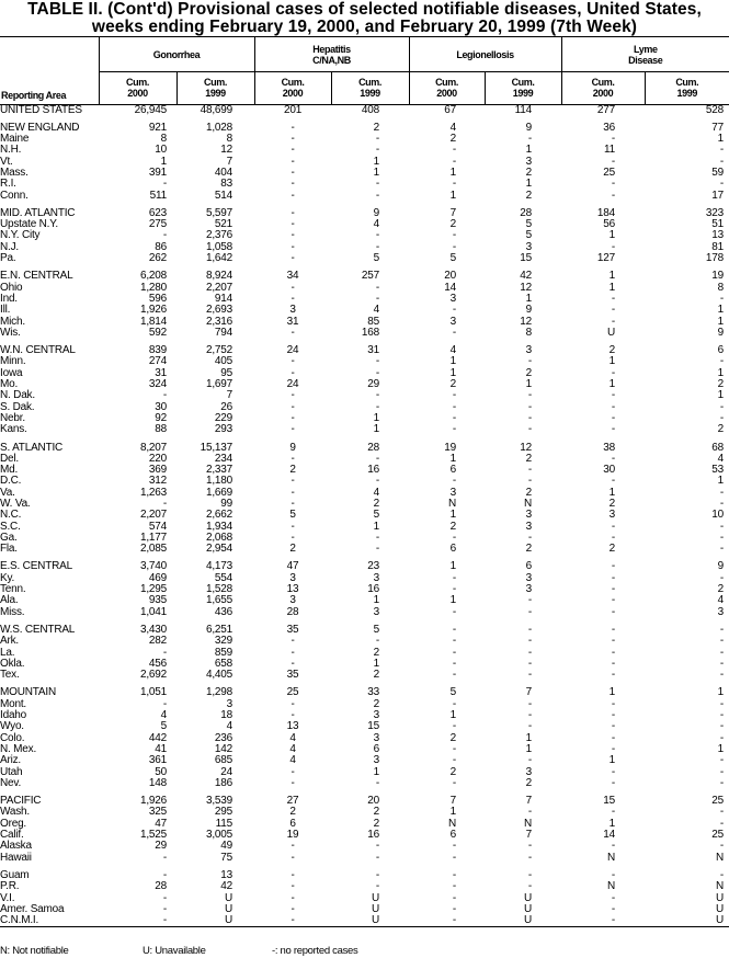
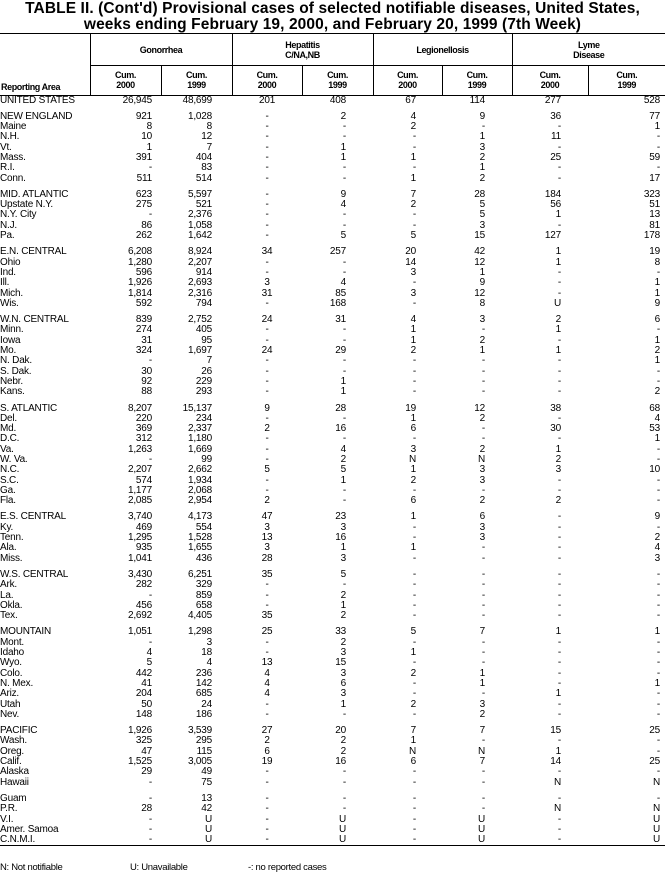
  TABLE II. (Cont'd) Provisional cases of selected notifiable diseases, United States,
  weeks ending February 19, 2000, and February 20, 1999 (7th Week)
  	Gonorrhea	Hepatitis C/NA,NB	Legionellosis	Lyme Disease
  Reporting Area	Cum. 2000	Cum. 1999	Cum. 2000	Cum. 1999	Cum. 2000	Cum. 1999	Cum. 2000	Cum. 1999
  UNITED STATES	26,945	48,699	201	408	67	114	277	528
  NEW ENGLAND	921	1,028	-	2	4	9	36	77
  Maine	8	8	-	-	2	-	-	1
  N.H.	10	12	-	-	-	1	11	-
  Vt.	1	7	-	1	-	3	-	-
  Mass.	391	404	-	1	1	2	25	59
  R.I.	-	83	-	-	-	1	-	-
  Conn.	511	514	-	-	1	2	-	17
  MID. ATLANTIC	623	5,597	-	9	7	28	184	323
  Upstate N.Y.	275	521	-	4	2	5	56	51
  N.Y. City	-	2,376	-	-	-	5	1	13
  N.J.	86	1,058	-	-	-	3	-	81
  Pa.	262	1,642	-	5	5	15	127	178
  E.N. CENTRAL	6,208	8,924	34	257	20	42	1	19
  Ohio	1,280	2,207	-	-	14	12	1	8
  Ind.	596	914	-	-	3	1	-	-
  Ill.	1,926	2,693	3	4	-	9	-	1
  Mich.	1,814	2,316	31	85	3	12	-	1
  Wis.	592	794	-	168	-	8	U	9
  W.N. CENTRAL	839	2,752	24	31	4	3	2	6
  Minn.	274	405	-	-	1	-	1	-
  Iowa	31	95	-	-	1	2	-	1
  Mo.	324	1,697	24	29	2	1	1	2
  N. Dak.	-	7	-	-	-	-	-	1
  S. Dak.	30	26	-	-	-	-	-	-
  Nebr.	92	229	-	1	-	-	-	-
  Kans.	88	293	-	1	-	-	-	2
  S. ATLANTIC	8,207	15,137	9	28	19	12	38	68
  Del.	220	234	-	-	1	2	-	4
  Md.	369	2,337	2	16	6	-	30	53
  D.C.	312	1,180	-	-	-	-	-	1
  Va.	1,263	1,669	-	4	3	2	1	-
  W. Va.	-	99	-	2	N	N	2	-
  N.C.	2,207	2,662	5	5	1	3	3	10
  S.C.	574	1,934	-	1	2	3	-	-
  Ga.	1,177	2,068	-	-	-	-	-	-
  Fla.	2,085	2,954	2	-	6	2	2	-
  E.S. CENTRAL	3,740	4,173	47	23	1	6	-	9
  Ky.	469	554	3	3	-	3	-	-
  Tenn.	1,295	1,528	13	16	-	3	-	2
  Ala.	935	1,655	3	1	1	-	-	4
  Miss.	1,041	436	28	3	-	-	-	3
  W.S. CENTRAL	3,430	6,251	35	5	-	-	-	-
  Ark.	282	329	-	-	-	-	-	-
  La.	-	859	-	2	-	-	-	-
  Okla.	456	658	-	1	-	-	-	-
  Tex.	2,692	4,405	35	2	-	-	-	-
  MOUNTAIN	1,051	1,298	25	33	5	7	1	1
  Mont.	-	3	-	2	-	-	-	-
  Idaho	4	18	-	3	1	-	-	-
  Wyo.	5	4	13	15	-	-	-	-
  Colo.	442	236	4	3	2	1	-	-
  N. Mex.	41	142	4	6	-	1	-	1
- Ariz.	361	685	4	3	-	-	1	-
+ Ariz.	204	685	4	3	-	-	1	-
  Utah	50	24	-	1	2	3	-	-
  Nev.	148	186	-	-	-	2	-	-
  PACIFIC	1,926	3,539	27	20	7	7	15	25
  Wash.	325	295	2	2	1	-	-	-
  Oreg.	47	115	6	2	N	N	1	-
  Calif.	1,525	3,005	19	16	6	7	14	25
  Alaska	29	49	-	-	-	-	-	-
  Hawaii	-	75	-	-	-	-	N	N
  Guam	-	13	-	-	-	-	-	-
  P.R.	28	42	-	-	-	-	N	N
  V.I.	-	U	-	U	-	U	-	U
  Amer. Samoa	-	U	-	U	-	U	-	U
  C.N.M.I.	-	U	-	U	-	U	-	U
  N: Not notifiable
  U: Unavailable
  -: no reported cases
